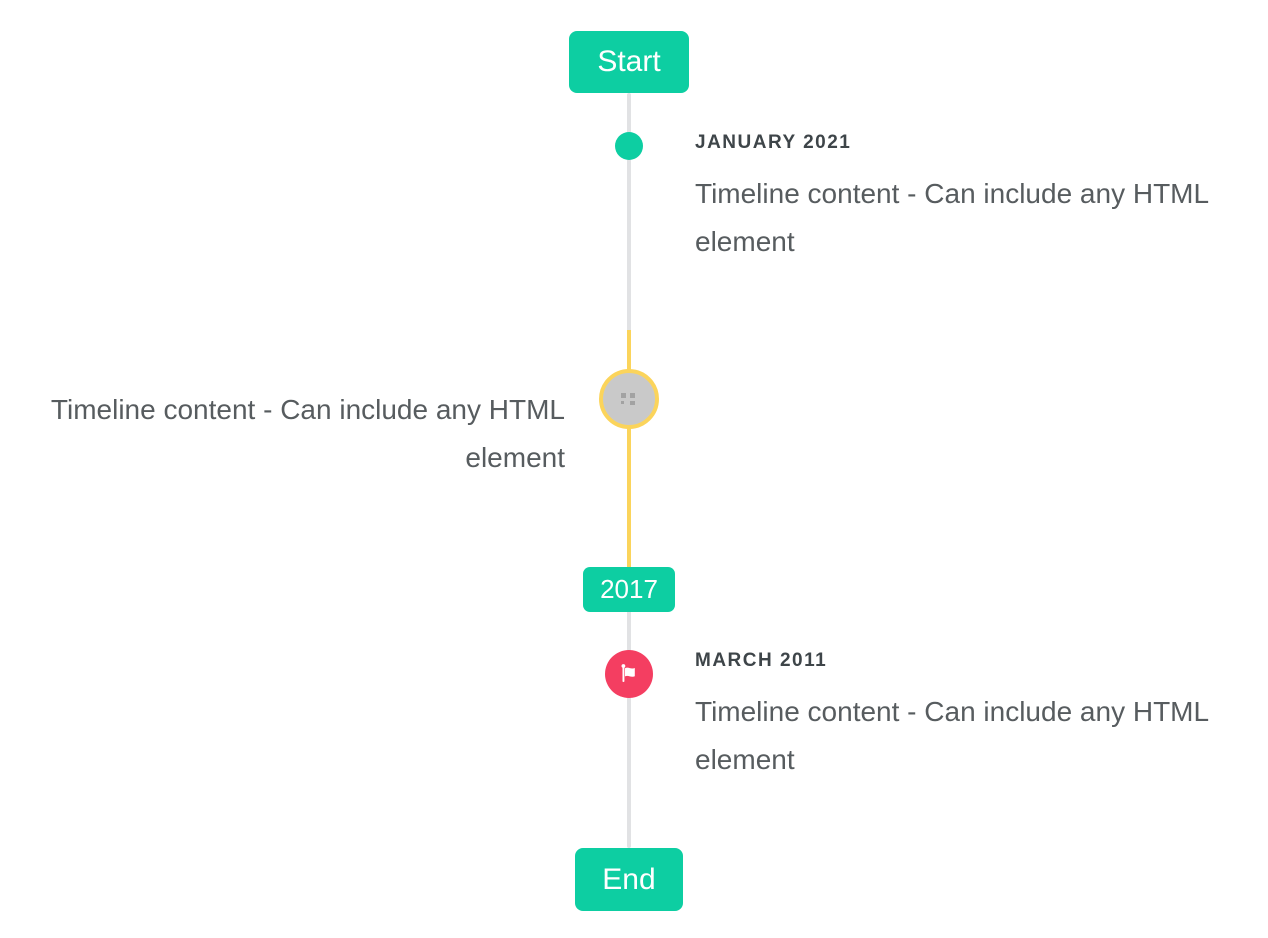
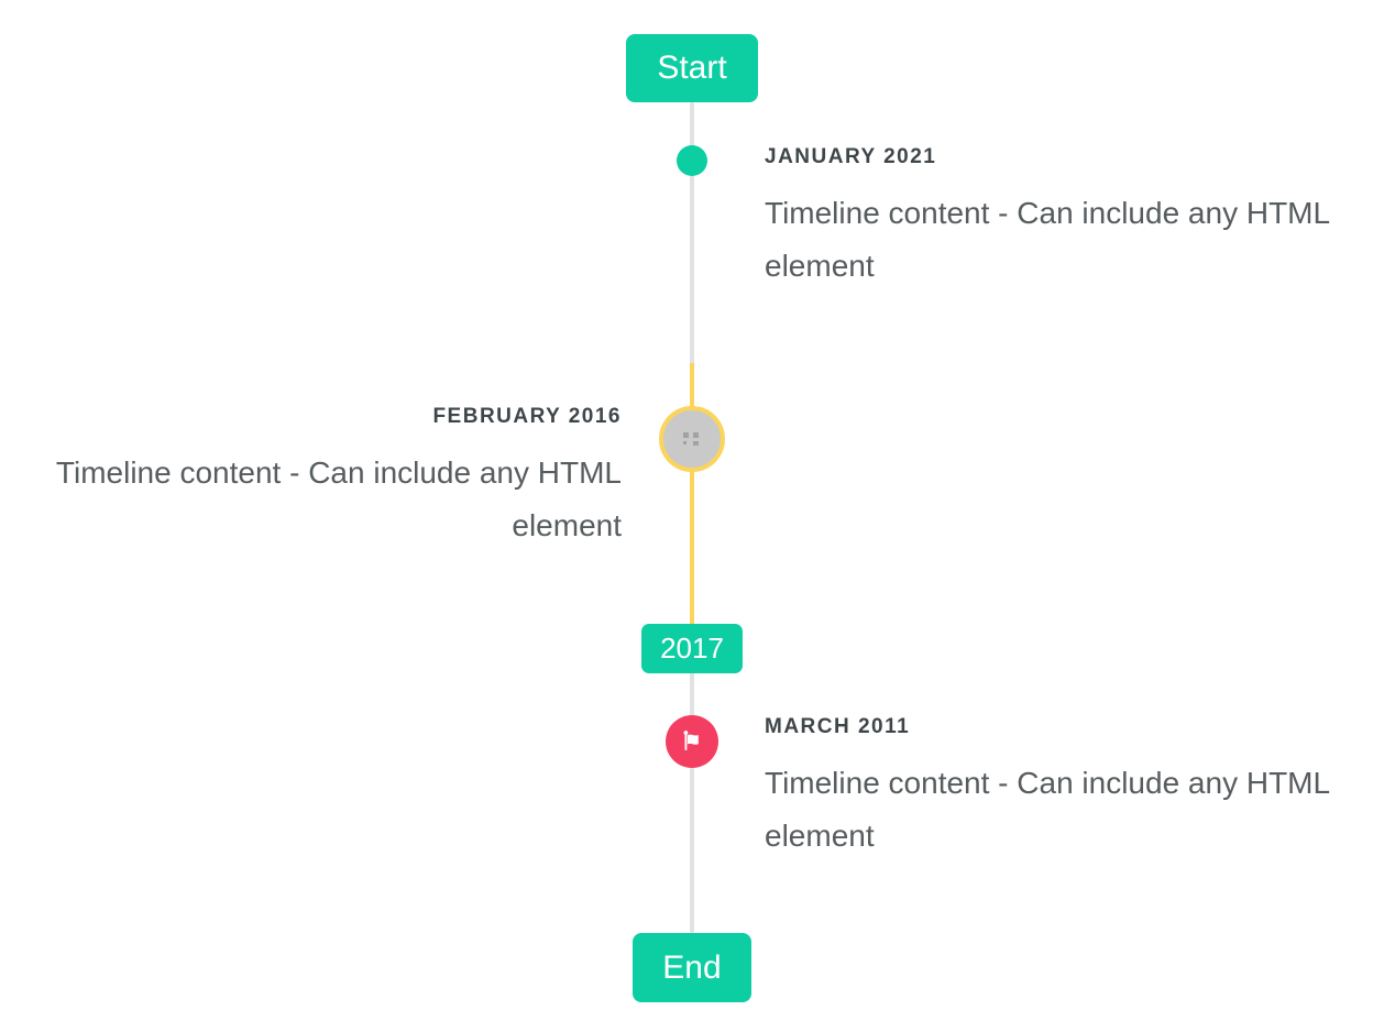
  Start
  JANUARY 2021
  Timeline content - Can include any HTML element
+ FEBRUARY 2016
  Timeline content - Can include any HTML element
  2017
  MARCH 2011
  Timeline content - Can include any HTML element
  End
